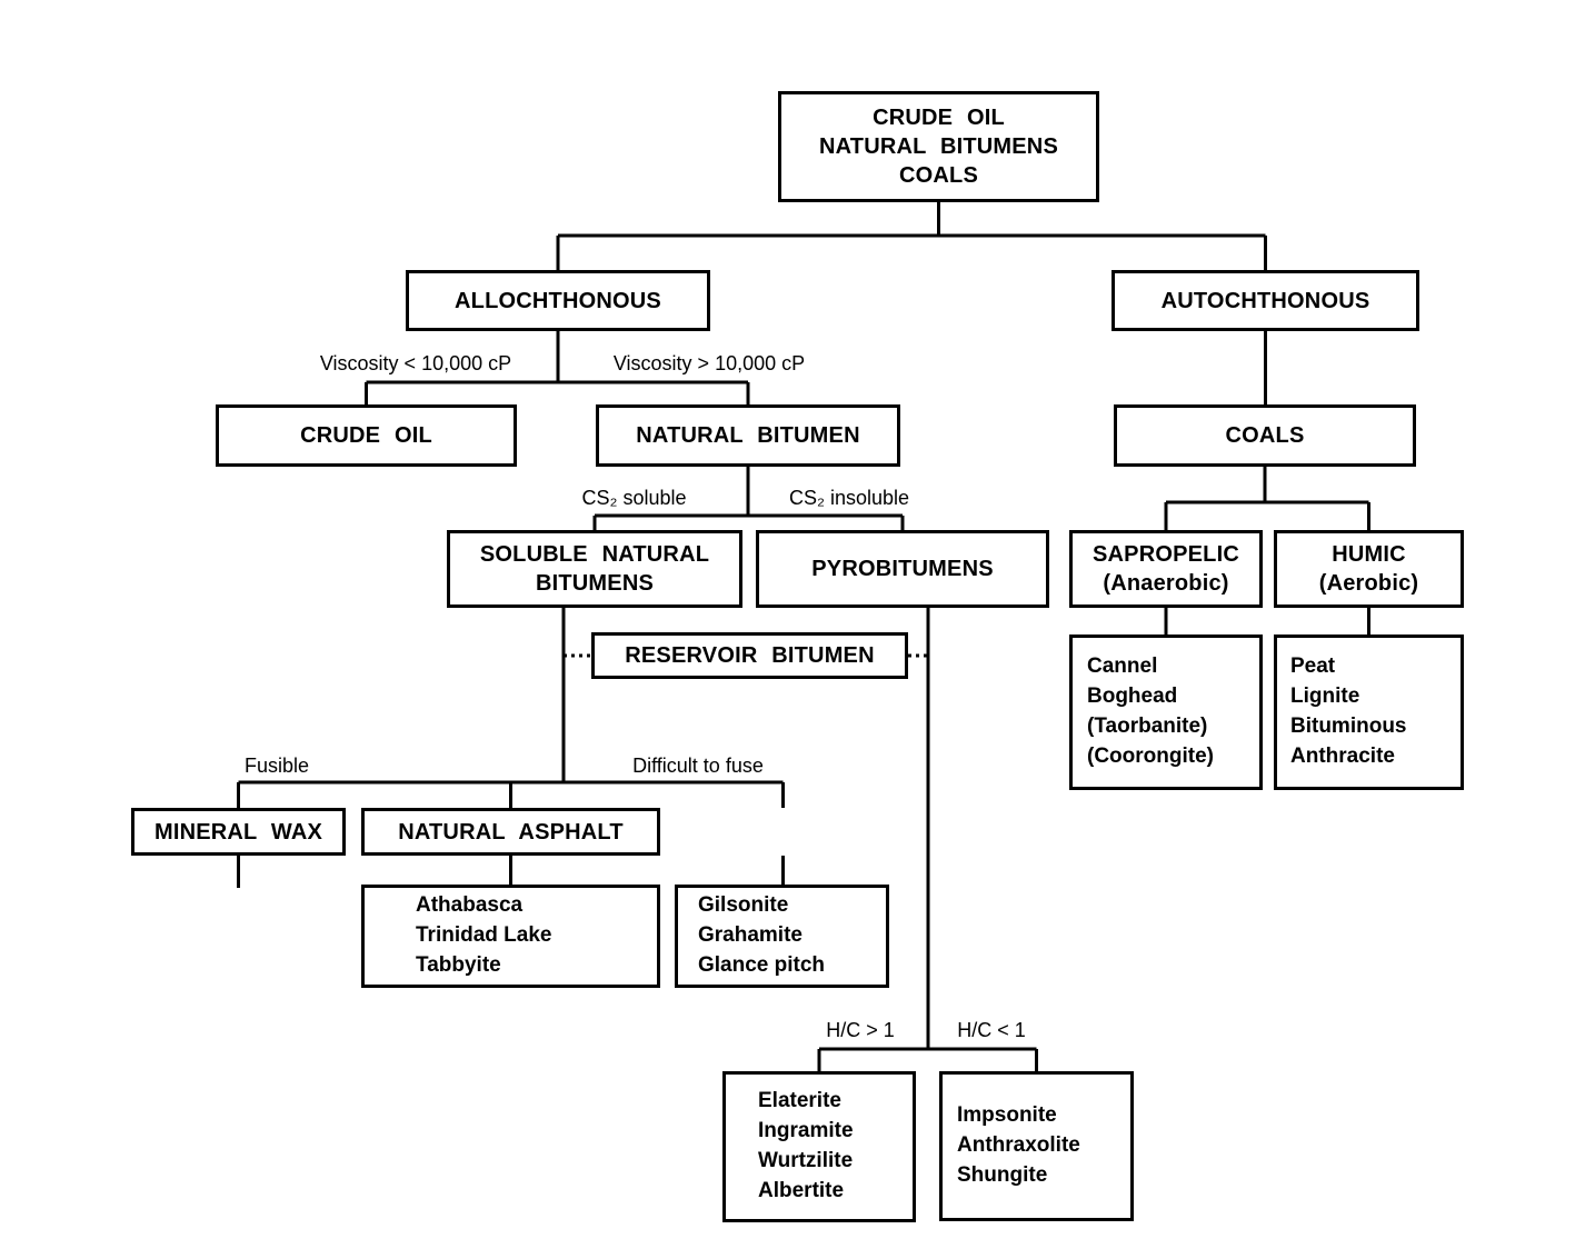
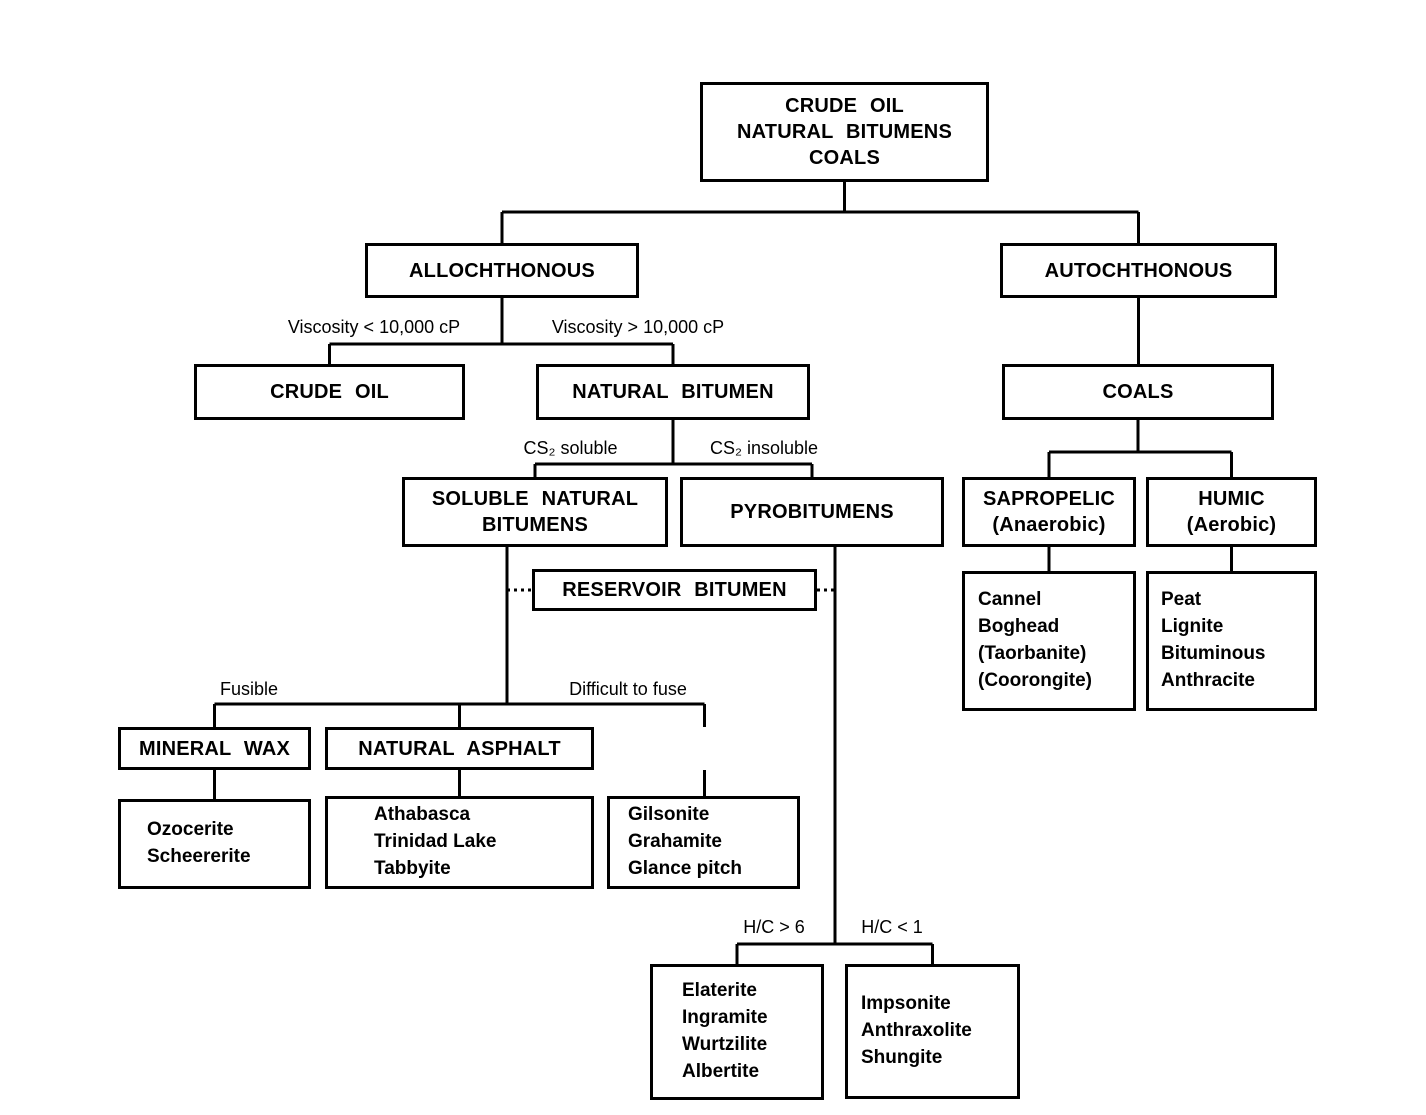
  CRUDE OIL
  NATURAL BITUMENS
  COALS
  ALLOCHTHONOUS
  AUTOCHTHONOUS
  Viscosity < 10,000 cP
  Viscosity > 10,000 cP
  CRUDE OIL
  NATURAL BITUMEN
  COALS
  CS₂ soluble
  CS₂ insoluble
  SOLUBLE NATURAL
  BITUMENS
  PYROBITUMENS
  SAPROPELIC
  (Anaerobic)
  HUMIC
  (Aerobic)
  RESERVOIR BITUMEN
  Cannel
  Boghead
  (Taorbanite)
  (Coorongite)
  Peat
  Lignite
  Bituminous
  Anthracite
  Fusible
  Difficult to fuse
  MINERAL WAX
  NATURAL ASPHALT
+ Ozocerite
+ Scheererite
  Athabasca
  Trinidad Lake
  Tabbyite
  Gilsonite
  Grahamite
  Glance pitch
- H/C > 1
+ H/C > 6
  H/C < 1
  Elaterite
  Ingramite
  Wurtzilite
  Albertite
  Impsonite
  Anthraxolite
  Shungite
